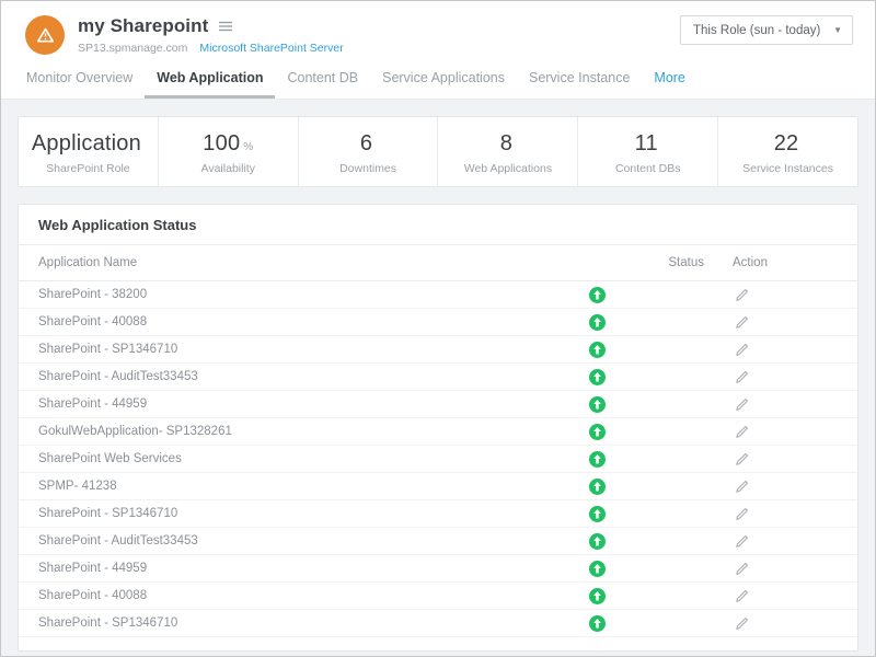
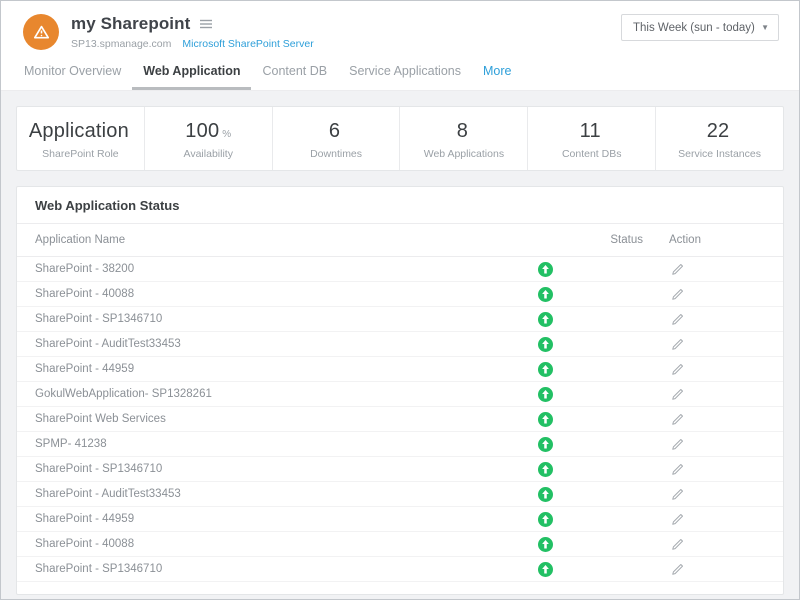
  my Sharepoint
  SP13.spmanage.com
  Microsoft SharePoint Server
- This Role (sun - today)
+ This Week (sun - today)
  ▼
  Monitor Overview
  Web Application
  Content DB
  Service Applications
- Service Instance
  More
  Application
  SharePoint Role
  100
  %
  Availability
  6
  Downtimes
  8
  Web Applications
  11
  Content DBs
  22
  Service Instances
  Web Application Status
  Application Name
  Status
  Action
  SharePoint - 38200
  SharePoint - 40088
  SharePoint - SP1346710
  SharePoint - AuditTest33453
  SharePoint - 44959
  GokulWebApplication- SP1328261
  SharePoint Web Services
  SPMP- 41238
  SharePoint - SP1346710
  SharePoint - AuditTest33453
  SharePoint - 44959
  SharePoint - 40088
  SharePoint - SP1346710
